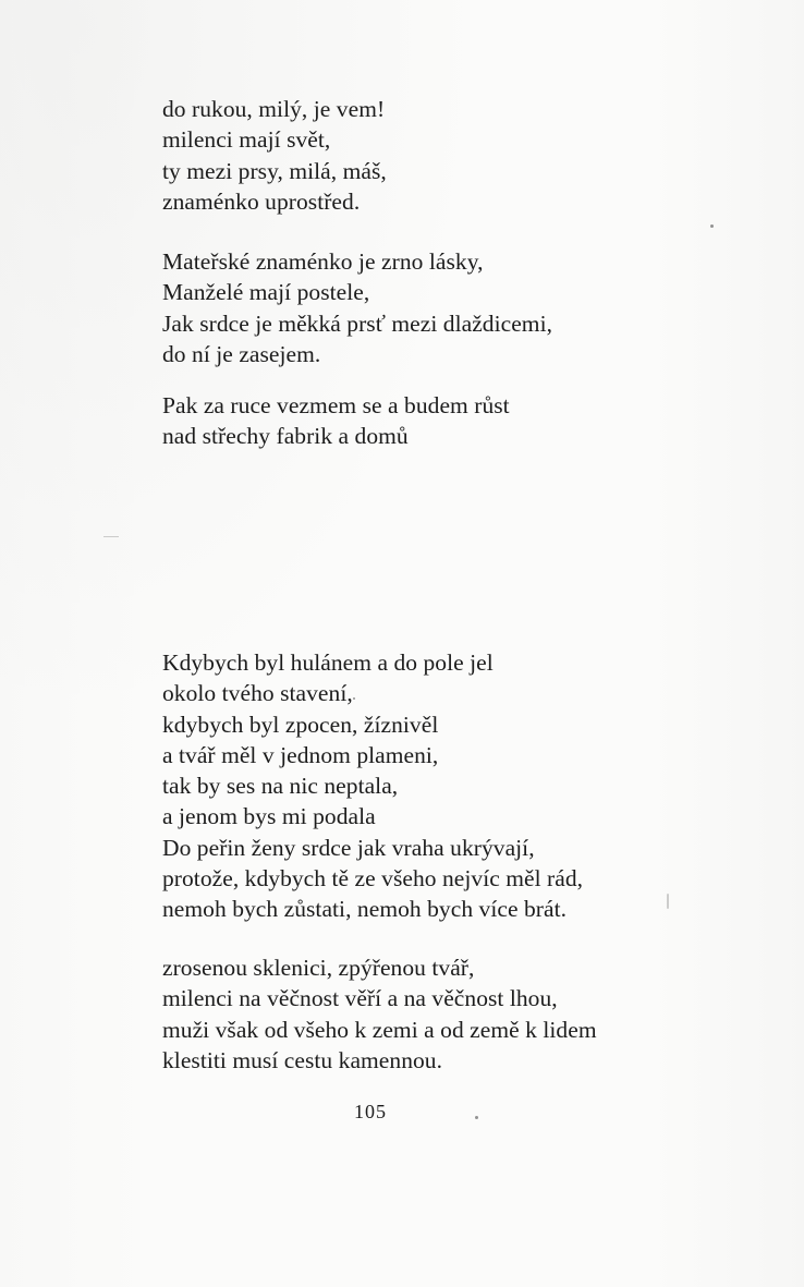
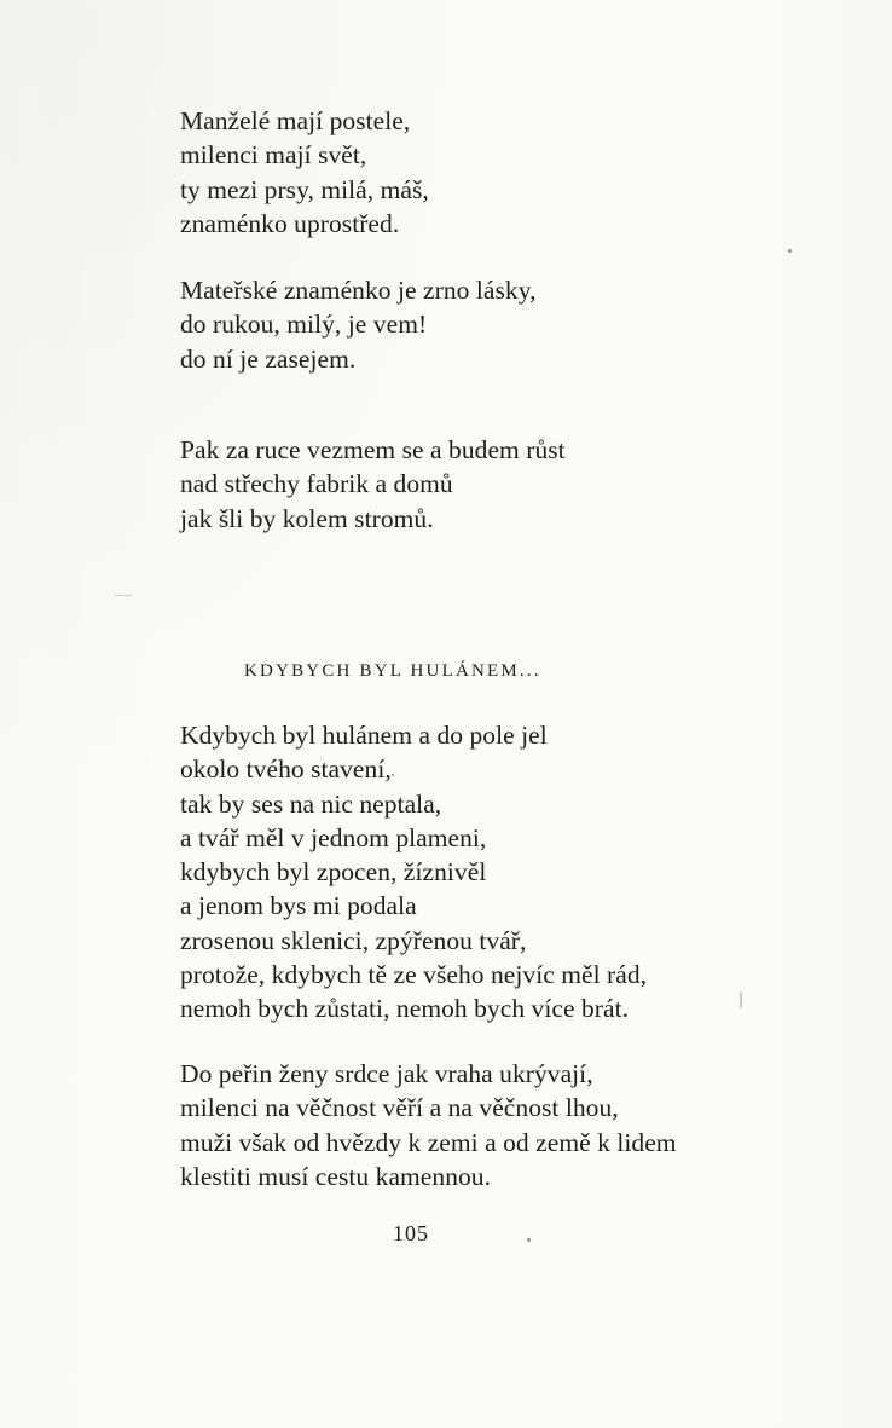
- do rukou, milý, je vem!
+ Manželé mají postele,
  milenci mají svět,
  ty mezi prsy, milá, máš,
  znaménko uprostřed.
  Mateřské znaménko je zrno lásky,
- Manželé mají postele,
+ do rukou, milý, je vem!
- Jak srdce je měkká prsť mezi dlaždicemi,
  do ní je zasejem.
  Pak za ruce vezmem se a budem růst
  nad střechy fabrik a domů
+ jak šli by kolem stromů.
+ KDYBYCH BYL HULÁNEM...
  Kdybych byl hulánem a do pole jel
  okolo tvého stavení,
- kdybych byl zpocen, žíznivěl
+ tak by ses na nic neptala,
  a tvář měl v jednom plameni,
- tak by ses na nic neptala,
+ kdybych byl zpocen, žíznivěl
  a jenom bys mi podala
- Do peřin ženy srdce jak vraha ukrývají,
+ zrosenou sklenici, zpýřenou tvář,
  protože, kdybych tě ze všeho nejvíc měl rád,
  nemoh bych zůstati, nemoh bych více brát.
- zrosenou sklenici, zpýřenou tvář,
+ Do peřin ženy srdce jak vraha ukrývají,
  milenci na věčnost věří a na věčnost lhou,
- muži však od všeho k zemi a od země k lidem
+ muži však od hvězdy k zemi a od země k lidem
  klestiti musí cestu kamennou.
  105
